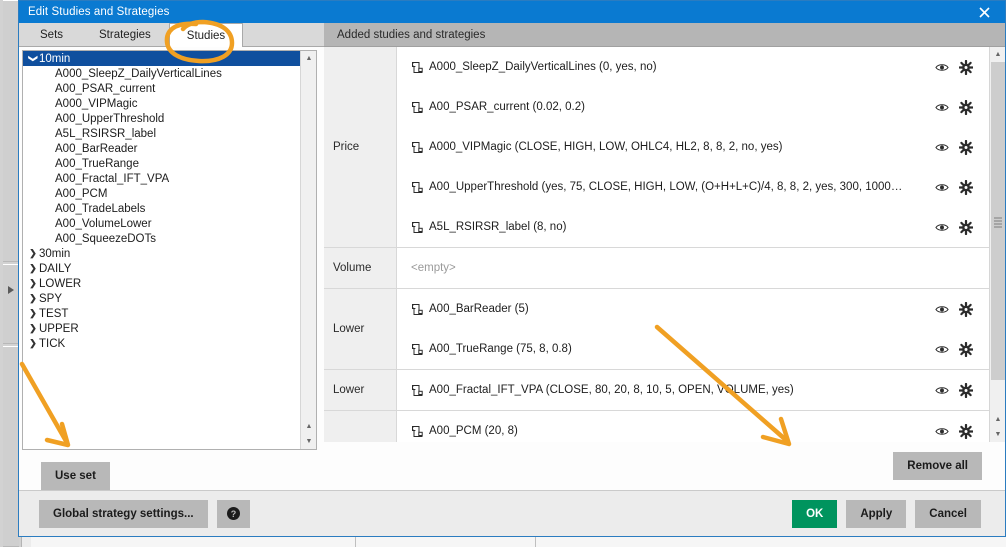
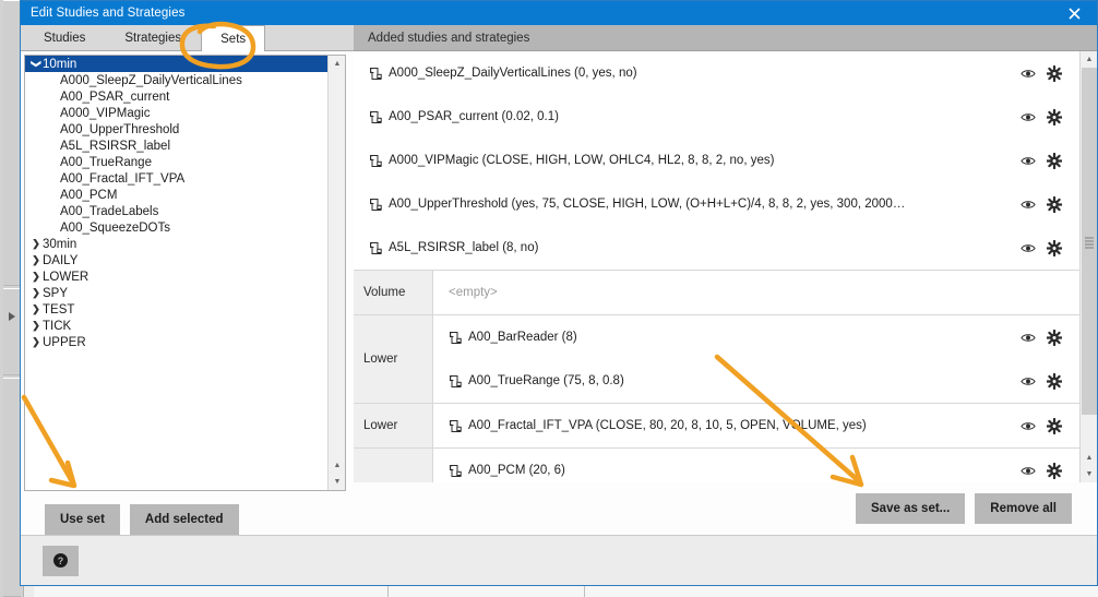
  Edit Studies and Strategies
- Sets
+ Studies
  Strategies
- Studies
+ Sets
  10min
  A000_SleepZ_DailyVerticalLines
  A00_PSAR_current
  A000_VIPMagic
  A00_UpperThreshold
  A5L_RSIRSR_label
- A00_BarReader
  A00_TrueRange
  A00_Fractal_IFT_VPA
  A00_PCM
  A00_TradeLabels
- A00_VolumeLower
  A00_SqueezeDOTs
  ❯
  30min
  ❯
  DAILY
  ❯
  LOWER
  ❯
  SPY
  ❯
  TEST
  ❯
- UPPER
+ TICK
  ❯
- TICK
+ UPPER
  Use set
+ Add selected
  Added studies and strategies
- Price
  A000_SleepZ_DailyVerticalLines (0, yes, no)
- A00_PSAR_current (0.02, 0.2)
+ A00_PSAR_current (0.02, 0.1)
  A000_VIPMagic (CLOSE, HIGH, LOW, OHLC4, HL2, 8, 8, 2, no, yes)
- A00_UpperThreshold (yes, 75, CLOSE, HIGH, LOW, (O+H+L+C)/4, 8, 8, 2, yes, 300, 1000…
+ A00_UpperThreshold (yes, 75, CLOSE, HIGH, LOW, (O+H+L+C)/4, 8, 8, 2, yes, 300, 2000…
  A5L_RSIRSR_label (8, no)
  Volume
  <empty>
  Lower
- A00_BarReader (5)
+ A00_BarReader (8)
  A00_TrueRange (75, 8, 0.8)
  Lower
  A00_Fractal_IFT_VPA (CLOSE, 80, 20, 8, 10, 5, OPEN, VLUME, yes)
- A00_PCM (20, 8)
+ A00_PCM (20, 6)
+ Save as set...
  Remove all
- Global strategy settings...
  ?
- OK
- Apply
- Cancel
